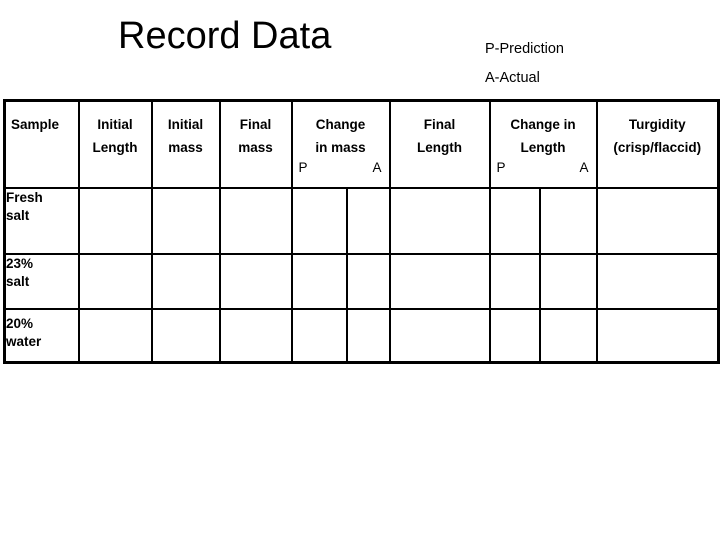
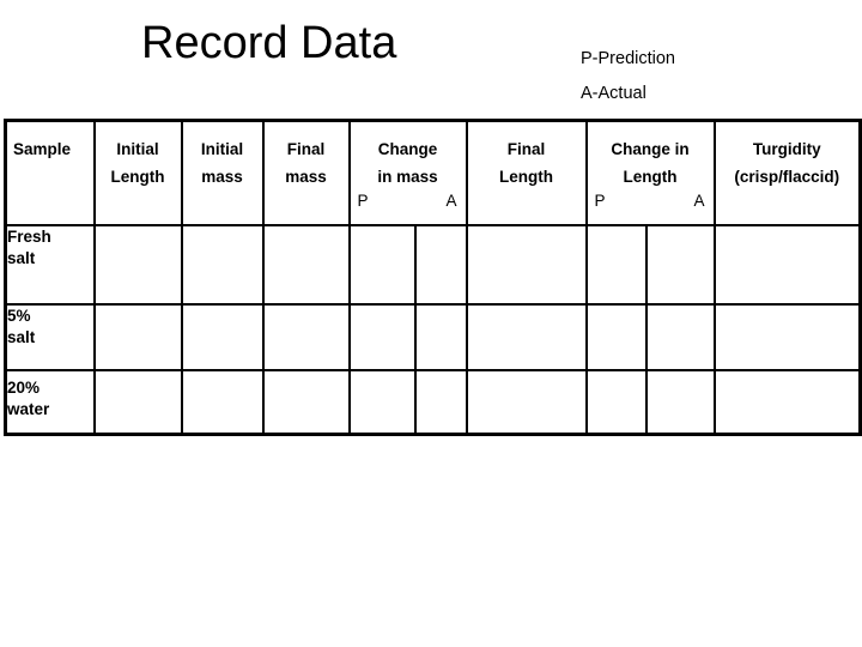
  Record Data
  P-Prediction
  A-Actual
  Sample	Initial Length	Initial mass	Final mass	Change in mass P A	Final Length	Change in Length P A	Turgidity (crisp/flaccid)
  Fresh salt
- 23% salt
+ 5% salt
  20% water
